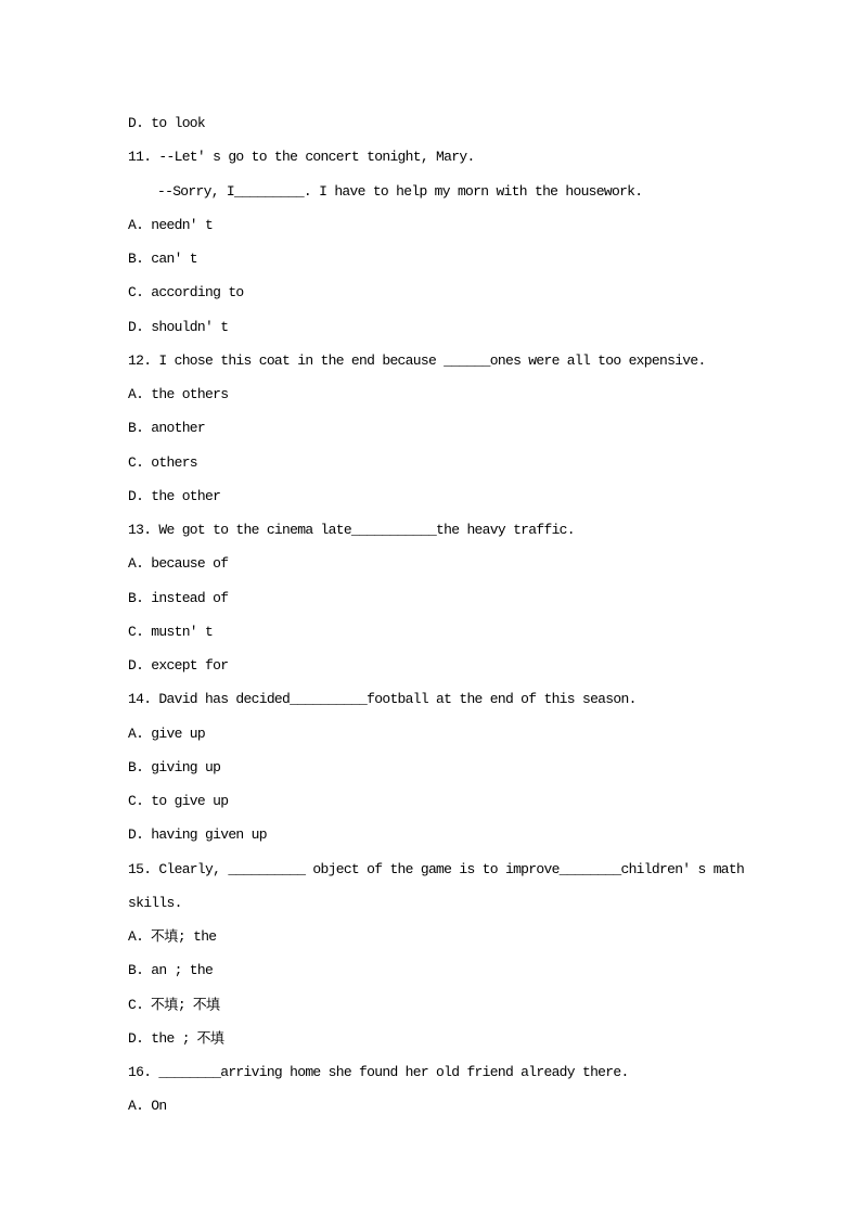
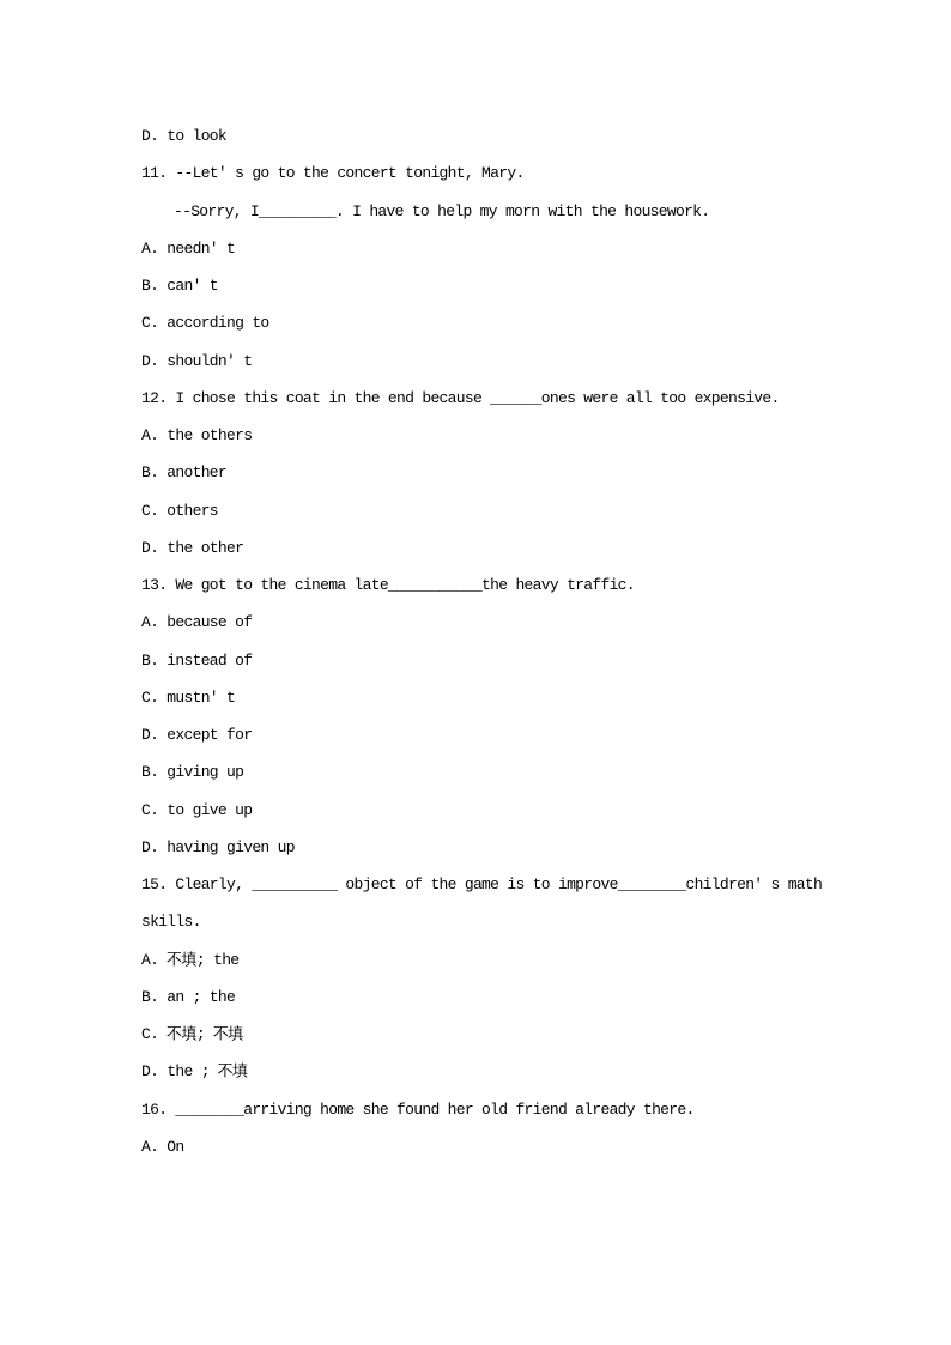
  D. to look
  11. --Let' s go to the concert tonight, Mary.
  --Sorry, I_________. I have to help my morn with the housework.
  A. needn' t
  B. can' t
  C. according to
  D. shouldn' t
  12. I chose this coat in the end because ______ones were all too expensive.
  A. the others
  B. another
  C. others
  D. the other
  13. We got to the cinema late___________the heavy traffic.
  A. because of
  B. instead of
  C. mustn' t
  D. except for
- 14. David has decided__________football at the end of this season.
- A. give up
  B. giving up
  C. to give up
  D. having given up
  15. Clearly, __________ object of the game is to improve________children' s math
  skills.
  A. 不填; the
  B. an ; the
  C. 不填; 不填
  D. the ; 不填
  16. ________arriving home she found her old friend already there.
  A. On
